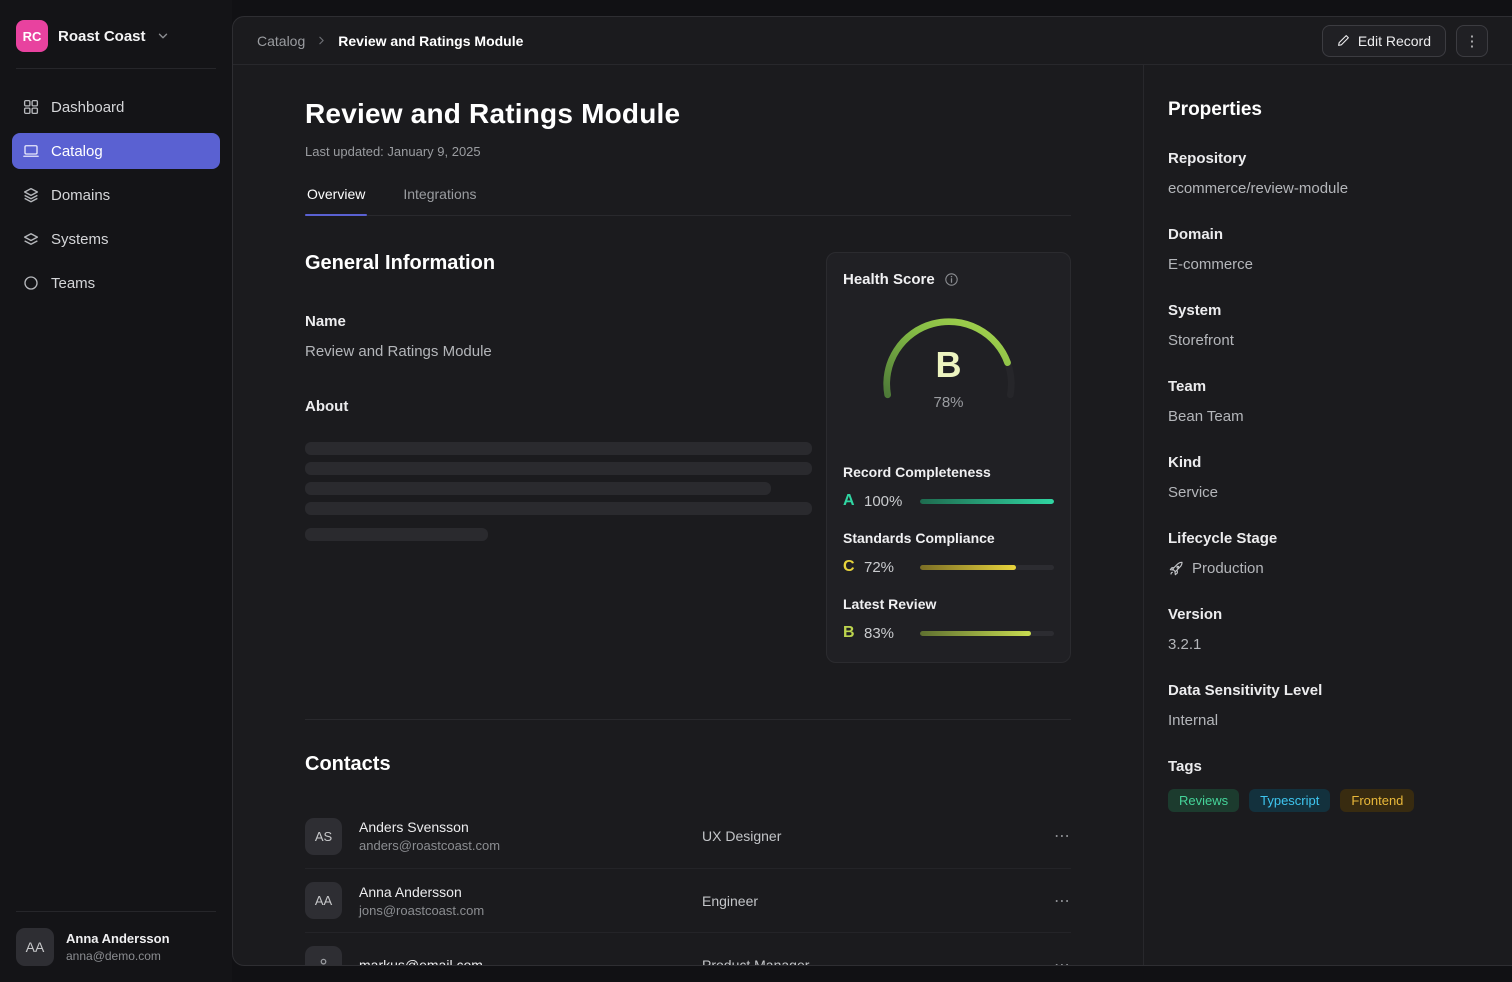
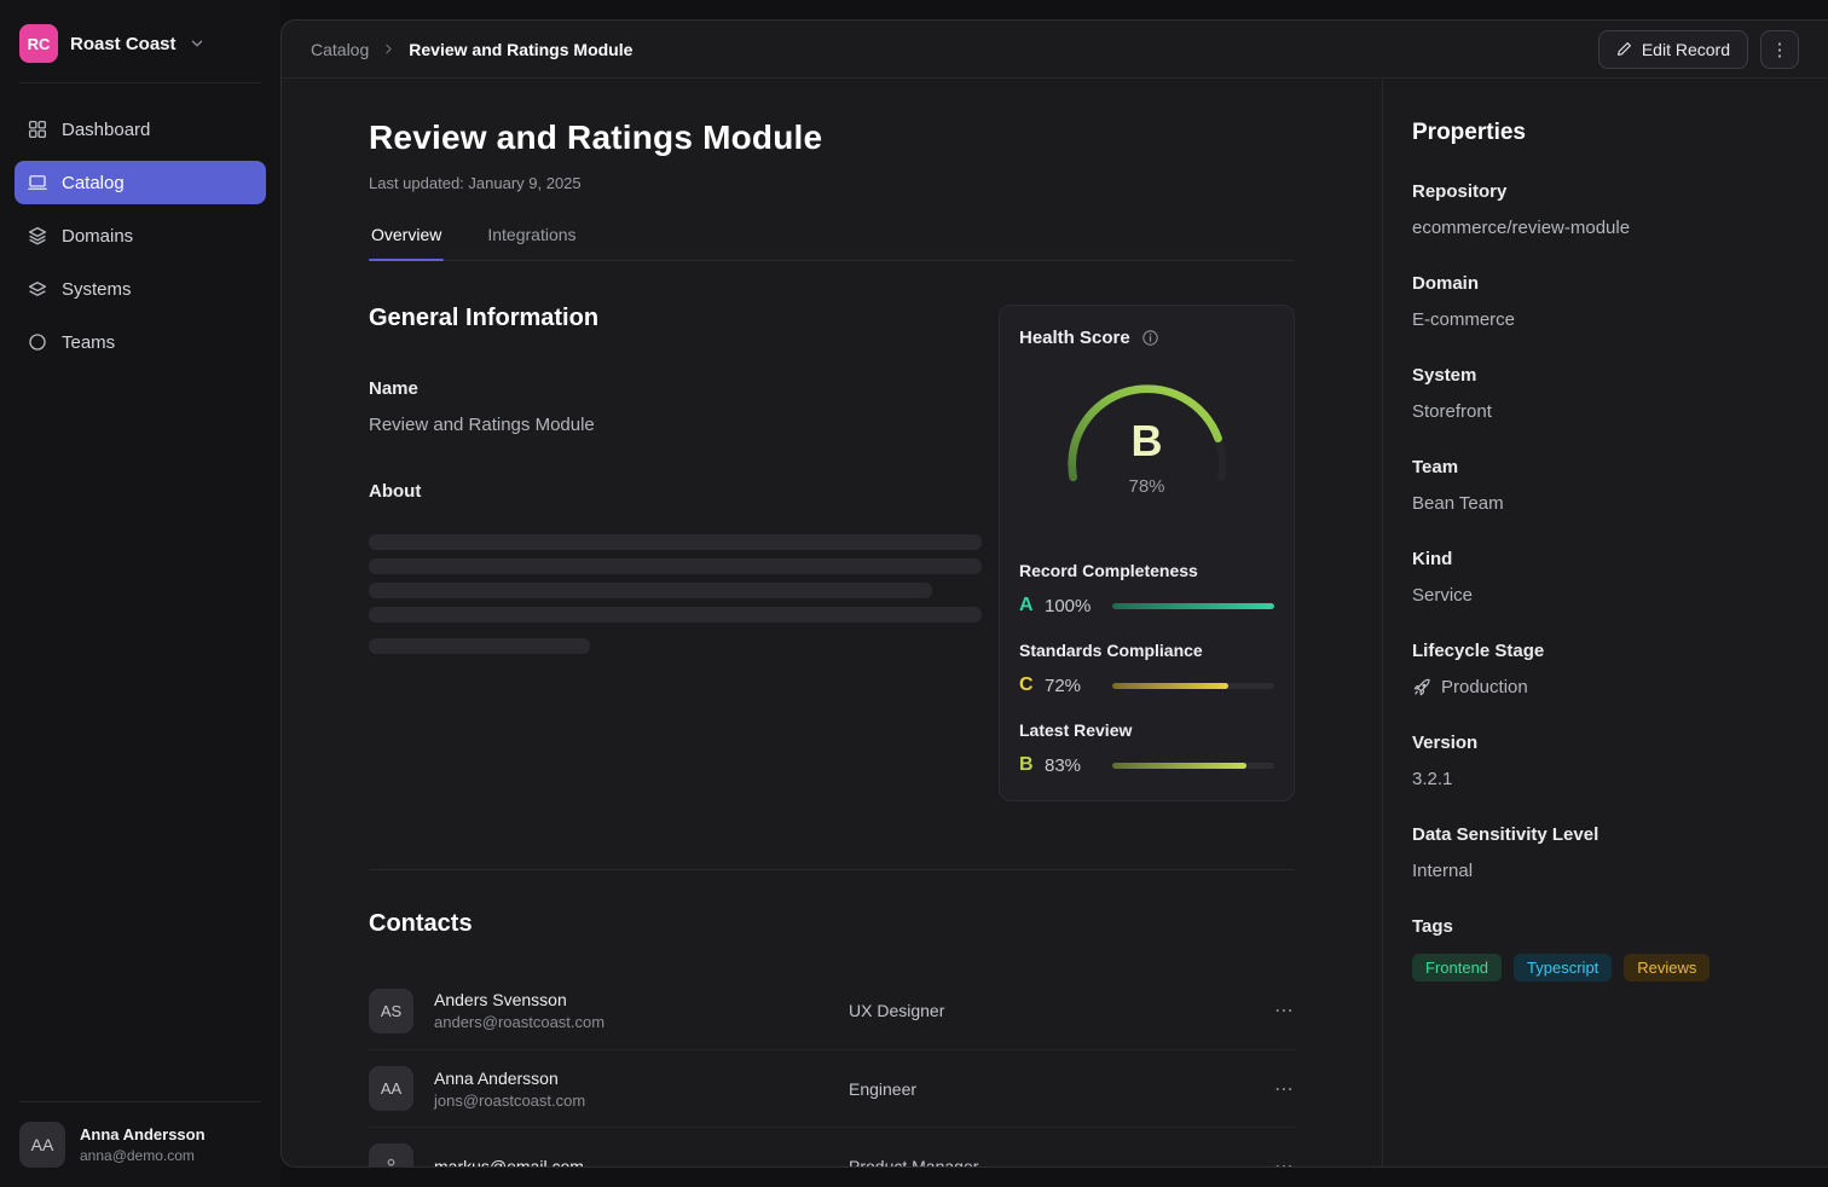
  RC
  Roast Coast
  Dashboard
  Catalog
  Domains
  Systems
  Teams
  AA
  Anna Andersson
  anna@demo.com
  Catalog
  Review and Ratings Module
  Edit Record
  ⋮
  Review and Ratings Module
  Last updated: January 9, 2025
  Overview
  Integrations
  General Information
  Name
  Review and Ratings Module
  About
  Health Score
  B
  78%
  Record Completeness
  A
  100%
  Standards Compliance
  C
  72%
  Latest Review
  B
  83%
  Contacts
  AS
  Anders Svensson
  anders@roastcoast.com
  UX Designer
  ⋯
  AA
  Anna Andersson
  jons@roastcoast.com
  Engineer
  ⋯
  markus@email.com
  Product Manager
  Properties
  Repository
  ecommerce/review-module
  Domain
  E-commerce
  System
  Storefront
  Team
  Bean Team
  Kind
  Service
  Lifecycle Stage
  Production
  Version
  3.2.1
  Data Sensitivity Level
  Internal
  Tags
- Reviews
+ Frontend
  Typescript
- Frontend
+ Reviews
